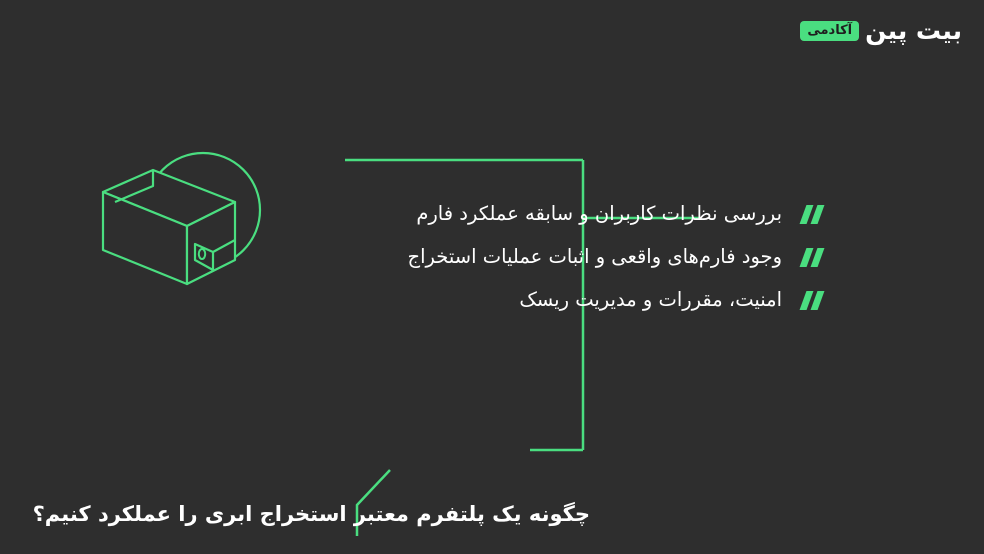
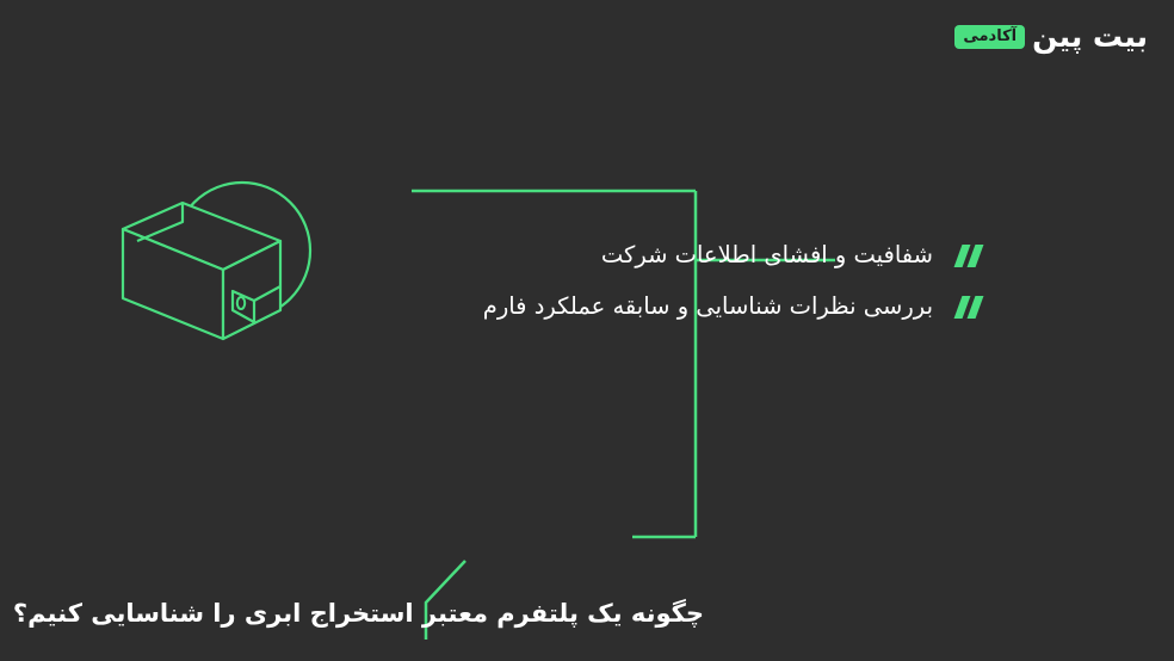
  بیت پین
  آکادمی
+ شفافیت و افشای اطلاعات شرکت
- بررسی نظرات کاربران و سابقه عملکرد فارم
+ بررسی نظرات شناسایی و سابقه عملکرد فارم
- وجود فارمهای واقعی و اثبات عملیات استخراج
- امنیت، مقررات و مدیریت ریسک
- چگونه یک پلتفرم معتبر استخراج ابری را عملکرد کنیم؟
+ چگونه یک پلتفرم معتبر استخراج ابری را شناسایی کنیم؟
